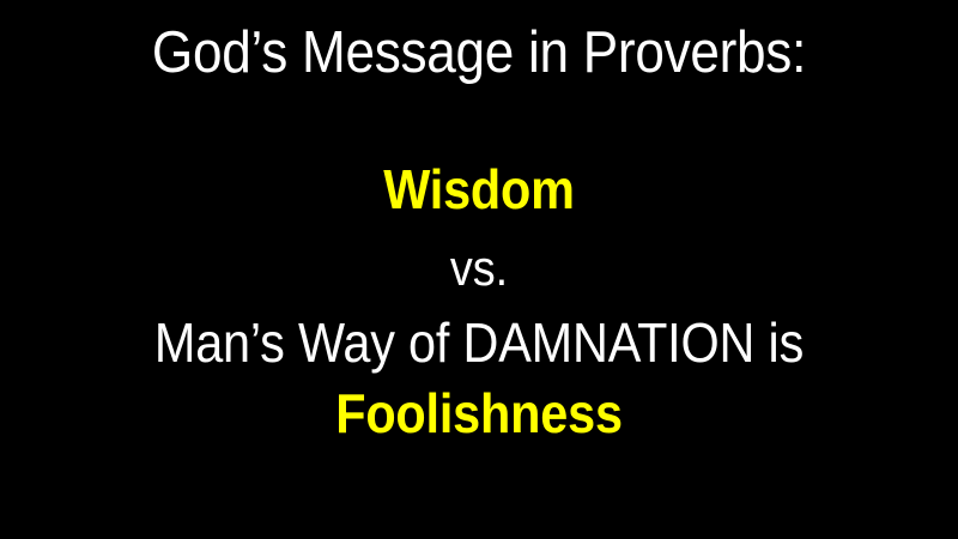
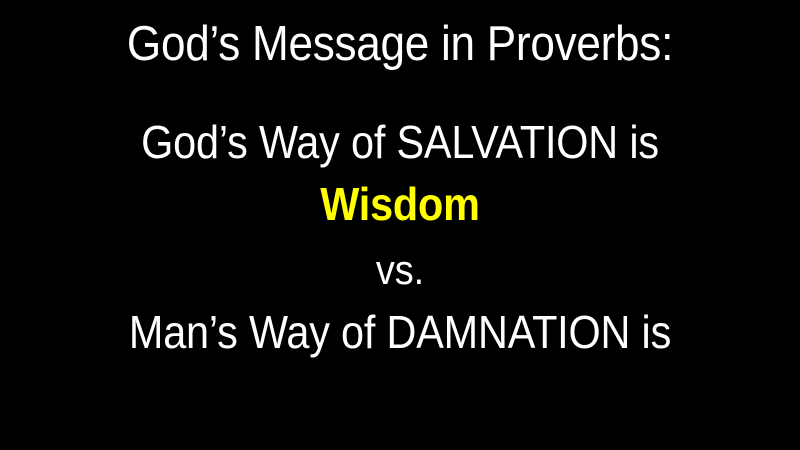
  God’s Message in Proverbs:
+ God’s Way of SALVATION is
  Wisdom
  vs.
  Man’s Way of DAMNATION is
- Foolishness
